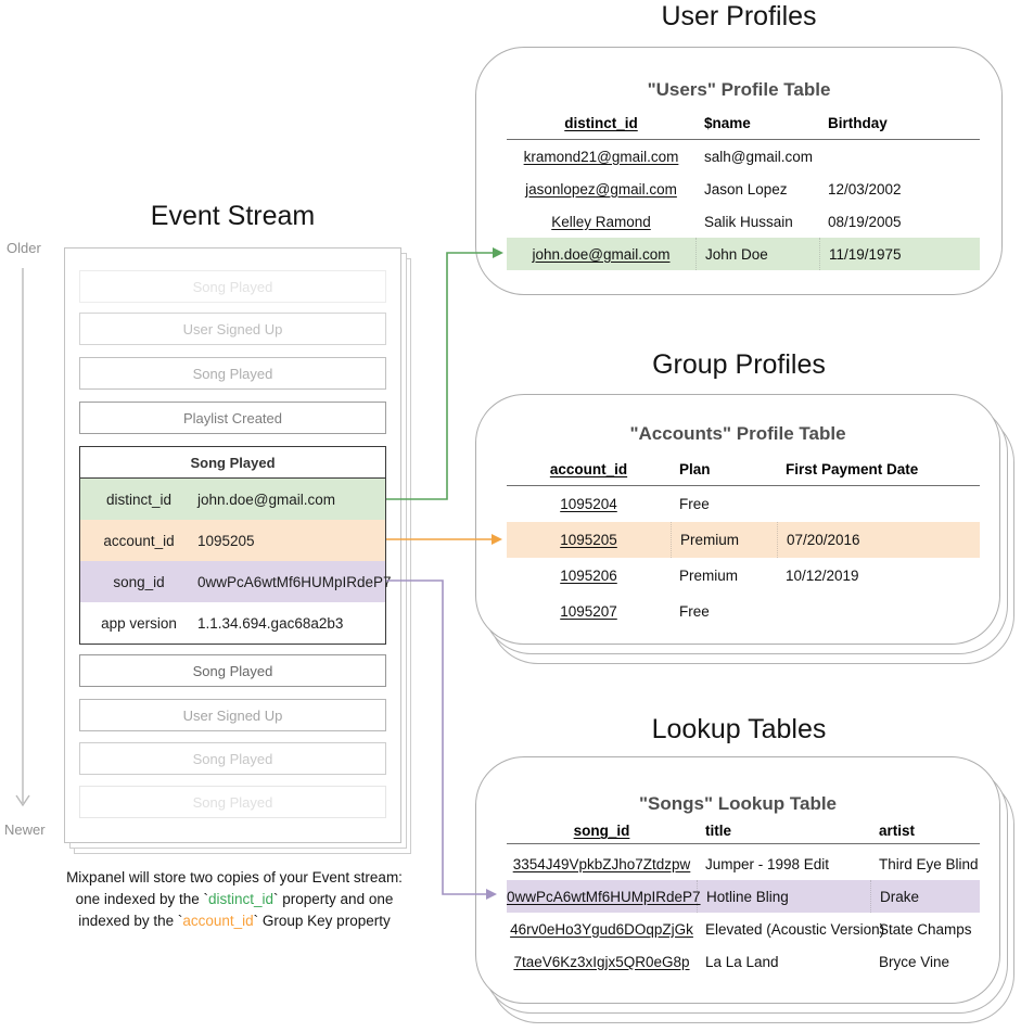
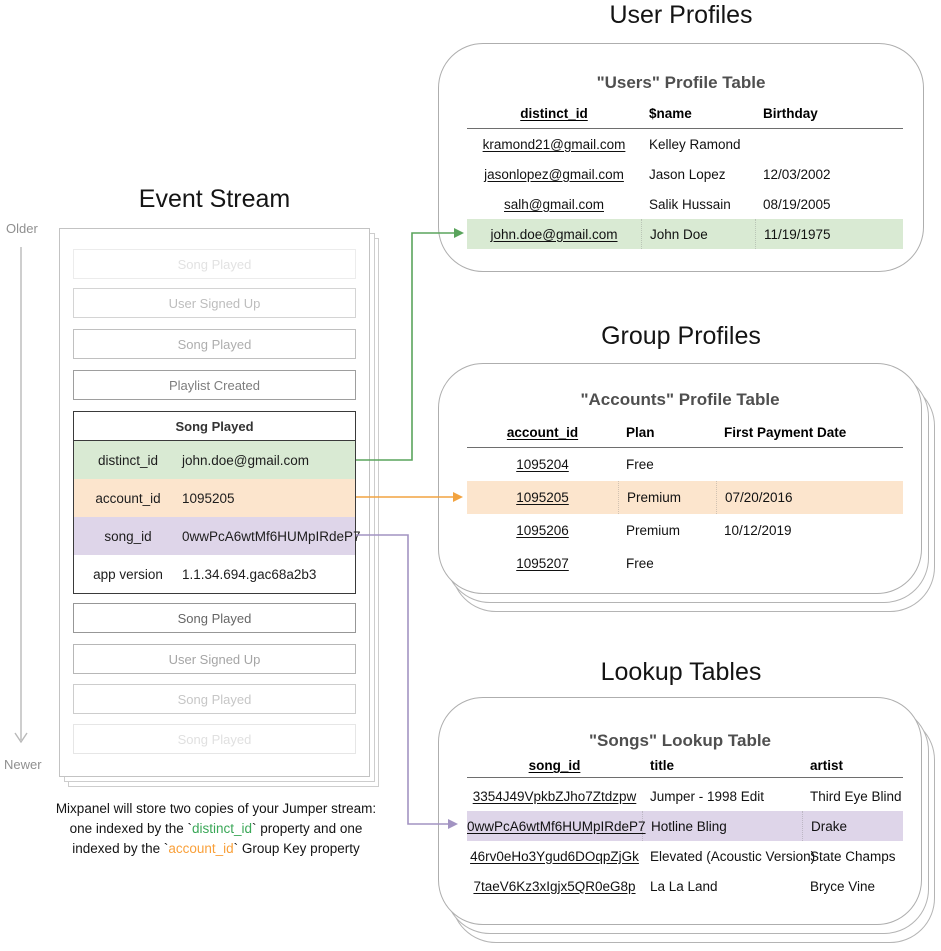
  Event Stream
  User Profiles
  Group Profiles
  Lookup Tables
  Older
  Newer
  Song Played
  User Signed Up
  Song Played
  Playlist Created
  Song Played
  distinct_id
  john.doe@gmail.com
  account_id
  1095205
  song_id
  0wwPcA6wtMf6HUMpIRdeP7
  app version
  1.1.34.694.gac68a2b3
  Song Played
  User Signed Up
  Song Played
  Song Played
- Mixpanel will store two copies of your Event stream:
+ Mixpanel will store two copies of your Jumper stream:
  one indexed by the `distinct_id` property and one
  indexed by the `account_id` Group Key property
  "Users" Profile Table
  distinct_id
  $name
  Birthday
  kramond21@gmail.com
- salh@gmail.com
+ Kelley Ramond
  jasonlopez@gmail.com
  Jason Lopez
  12/03/2002
- Kelley Ramond
+ salh@gmail.com
  Salik Hussain
  08/19/2005
  john.doe@gmail.com
  John Doe
  11/19/1975
  "Accounts" Profile Table
  account_id
  Plan
  First Payment Date
  1095204
  Free
  1095205
  Premium
  07/20/2016
  1095206
  Premium
  10/12/2019
  1095207
  Free
  "Songs" Lookup Table
  song_id
  title
  artist
  3354J49VpkbZJho7Ztdzpw
  Jumper - 1998 Edit
  Third Eye Blind
  0wwPcA6wtMf6HUMpIRdeP7
  Hotline Bling
  Drake
  46rv0eHo3Ygud6DOqpZjGk
  Elevated (Acoustic Versio
  State Champs
  7taeV6Kz3xIgjx5QR0eG8p
  La La Land
  Bryce Vine
